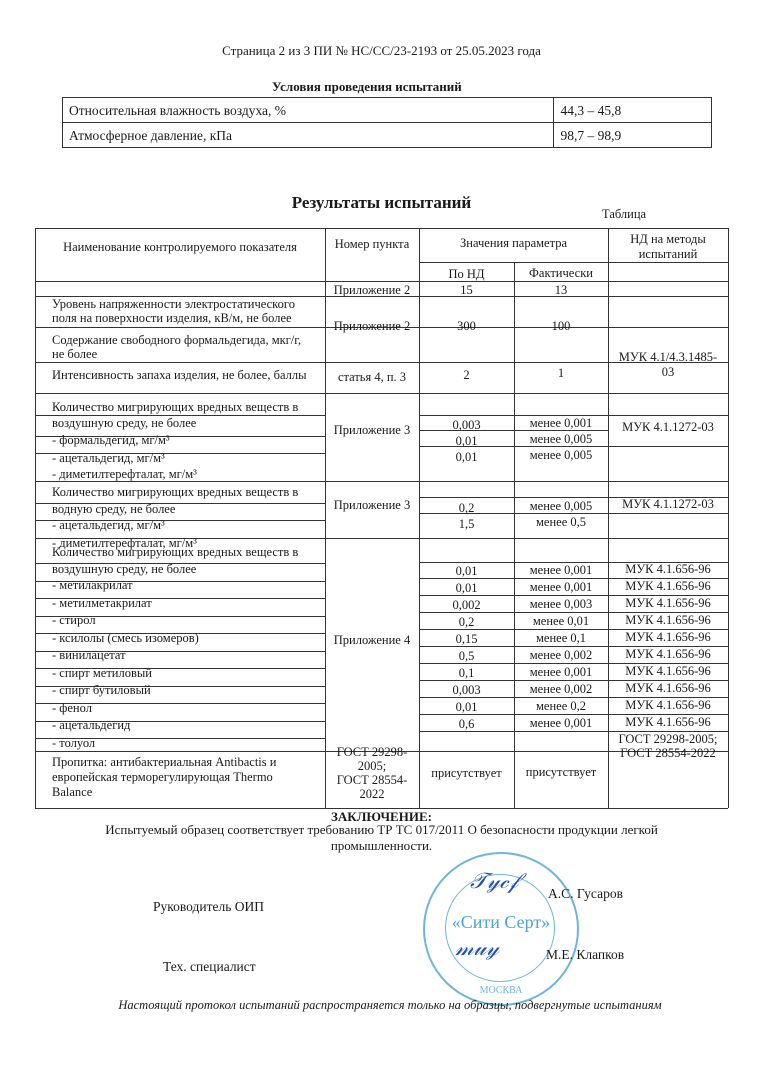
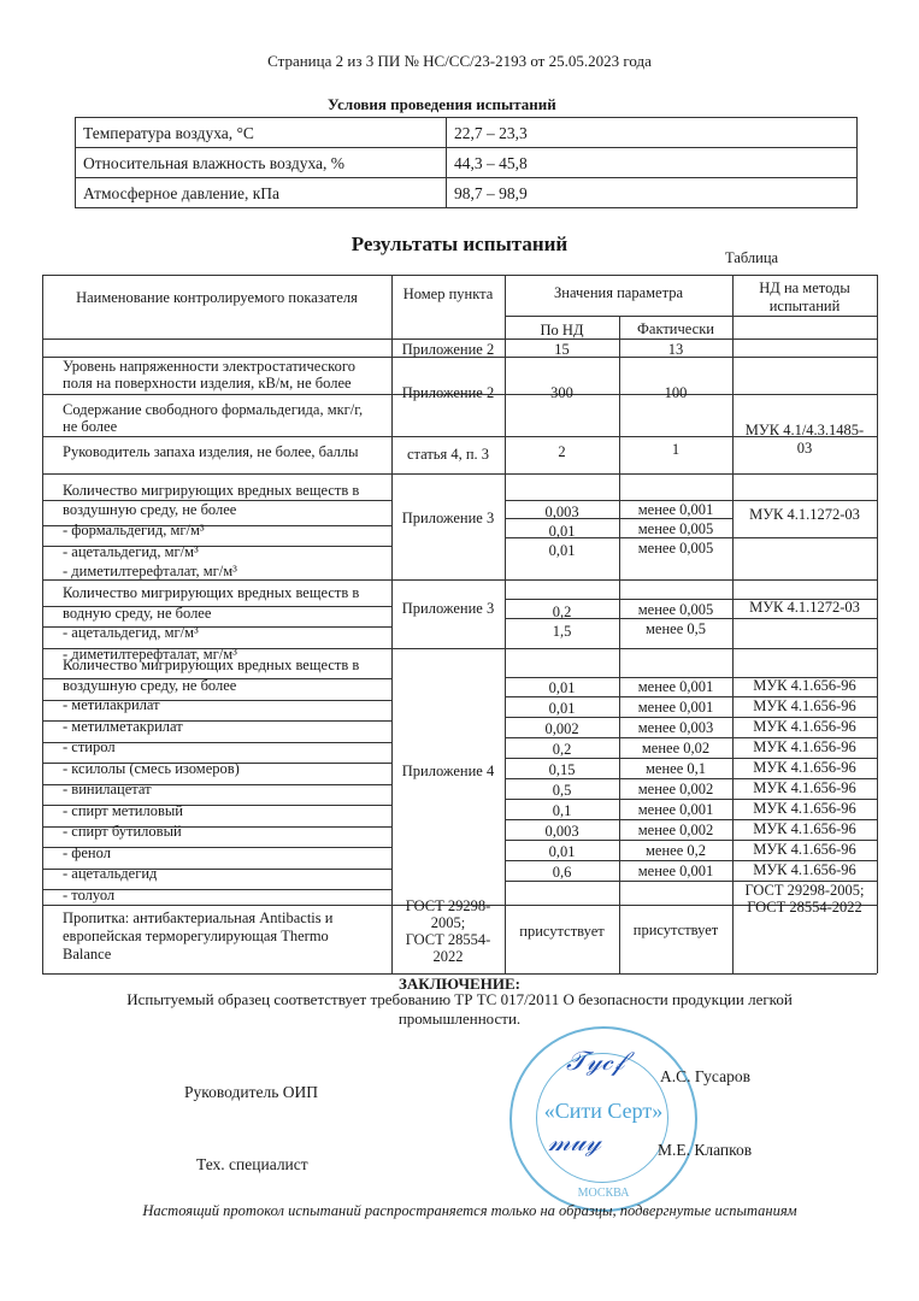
  Страница 2 из 3 ПИ № НС/СС/23-2193 от 25.05.2023 года
  Условия проведения испытаний
+ Температура воздуха, °С	22,7 – 23,3
  Относительная влажность воздуха, %	44,3 – 45,8
  Атмосферное давление, кПа	98,7 – 98,9
  Результаты испытаний
  Таблица
  Наименование контролируемого показателя
  Номер пункта
  Значения параметра
  НД на методы
  испытаний
  По НД
  Фактически
  Уровень напряженности электростатического
  поля на поверхности изделия, кВ/м, не более
  Приложение 2
  15
  13
  Содержание свободного формальдегида, мкг/г,
  не более
  Приложение 2
  300
  100
- Интенсивность запаха изделия, не более, баллы
+ Руководитель запаха изделия, не более, баллы
  статья 4, п. 3
  2
  1
  МУК 4.1/4.3.1485-
  03
  Количество мигрирующих вредных веществ в
  воздушную среду, не более
  Приложение 3
  МУК 4.1.1272-03
  - формальдегид, мг/м³
  - ацетальдегид, мг/м³
  - диметилтерефталат, мг/м³
  0,003
  менее 0,001
  0,01
  менее 0,005
  0,01
  менее 0,005
  Количество мигрирующих вредных веществ в
  водную среду, не более
  Приложение 3
  МУК 4.1.1272-03
  - ацетальдегид, мг/м³
  - диметилтерефталат, мг/м³
  0,2
  менее 0,005
  1,5
  менее 0,5
  Количество мигрирующих вредных веществ в
  воздушную среду, не более
  Приложение 4
  - метилакрилат
  0,01
  менее 0,001
  МУК 4.1.656-96
  - метилметакрилат
  0,01
  менее 0,001
  МУК 4.1.656-96
  - стирол
  0,002
  менее 0,003
  МУК 4.1.656-96
  - ксилолы (смесь изомеров)
  0,2
- менее 0,01
+ менее 0,02
  МУК 4.1.656-96
  - винилацетат
  0,15
  менее 0,1
  МУК 4.1.656-96
  - спирт метиловый
  0,5
  менее 0,002
  МУК 4.1.656-96
  - спирт бутиловый
  0,1
  менее 0,001
  МУК 4.1.656-96
  - фенол
  0,003
  менее 0,002
  МУК 4.1.656-96
  - ацетальдегид
  0,01
  менее 0,2
  МУК 4.1.656-96
  - толуол
  0,6
  менее 0,001
  МУК 4.1.656-96
  Пропитка: антибактериальная Antibactis и
  европейская терморегулирующая Thermo
  Balance
  ГОСТ 29298-
  2005;
  ГОСТ 28554-
  2022
  присутствует
  присутствует
  ГОСТ 29298-2005;
  ГОСТ 28554-2022
  ЗАКЛЮЧЕНИЕ:
  Испытуемый образец соответствует требованию ТР ТС 017/2011 О безопасности продукции легкой
  промышленности.
  «Сити Серт»
  МОСКВА
  𝒯𝓎𝒸𝒻
  𝓂𝓊𝓎
  Руководитель ОИП
  А.С. Гусаров
  Тех. специалист
  М.Е. Клапков
  Настоящий протокол испытаний распространяется только на образцы, подвергнутые испытаниям
